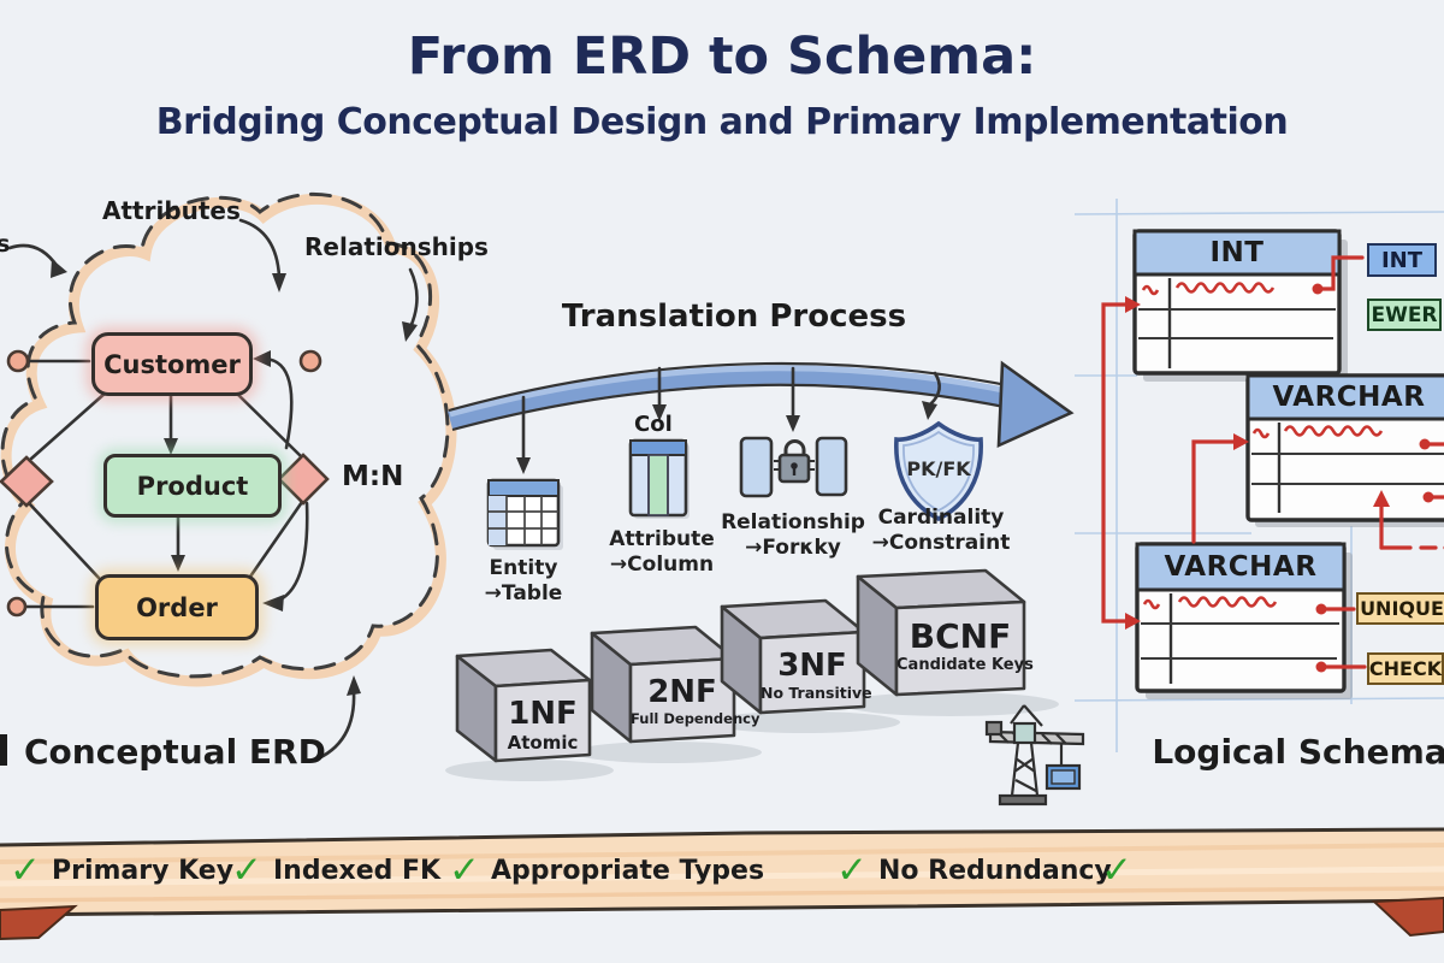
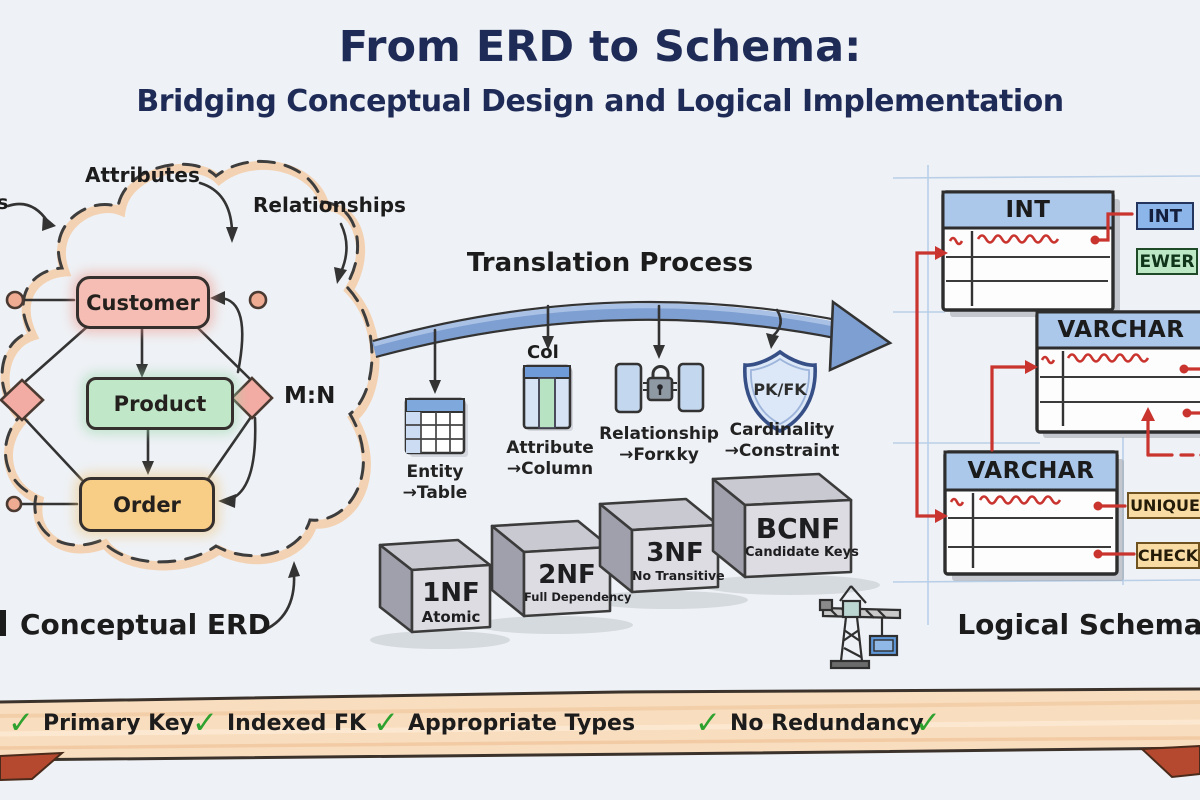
  From ERD to Schema:
- Bridging Conceptual Design and Primary Implementation
+ Bridging Conceptual Design and Logical Implementation
  Attributes
  Relationships
  s
  M:N
  Conceptual ERD
  Customer
  Product
  Order
  Translation Process
  Col
  Entity
  →Table
  Attribute
  →Column
  Relationship
  →Forκky
  Cardinality
  →Constraint
  PK/FK
  1NF
  Atomic
  2NF
  Full Dependency
  3NF
  No Transitive
  BCNF
  Candidate Keys
  INT
  VARCHAR
  VARCHAR
  INT
  EWER
  UNIQUE
  CHECK
  Logical Schema
  ✓
  Primary Key
  ✓
  Indexed FK
  ✓
  Appropriate Types
  ✓
  No Redundancy
  ✓
